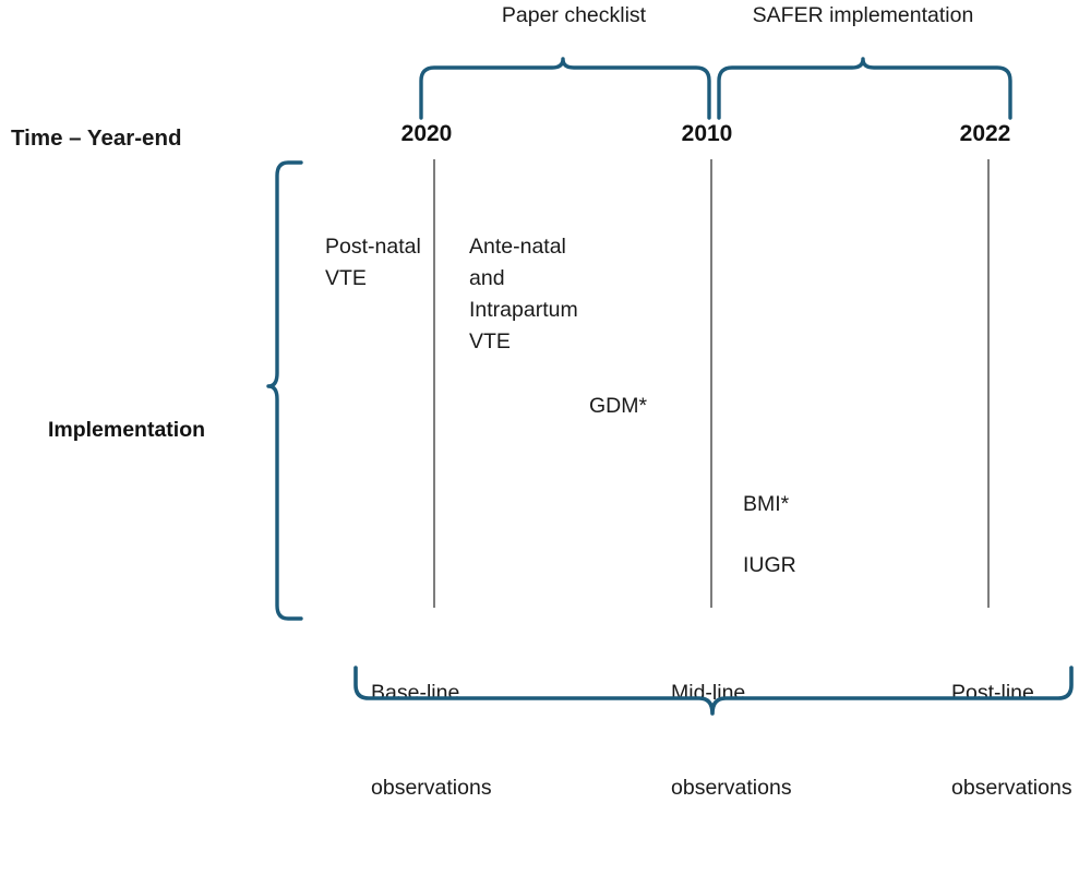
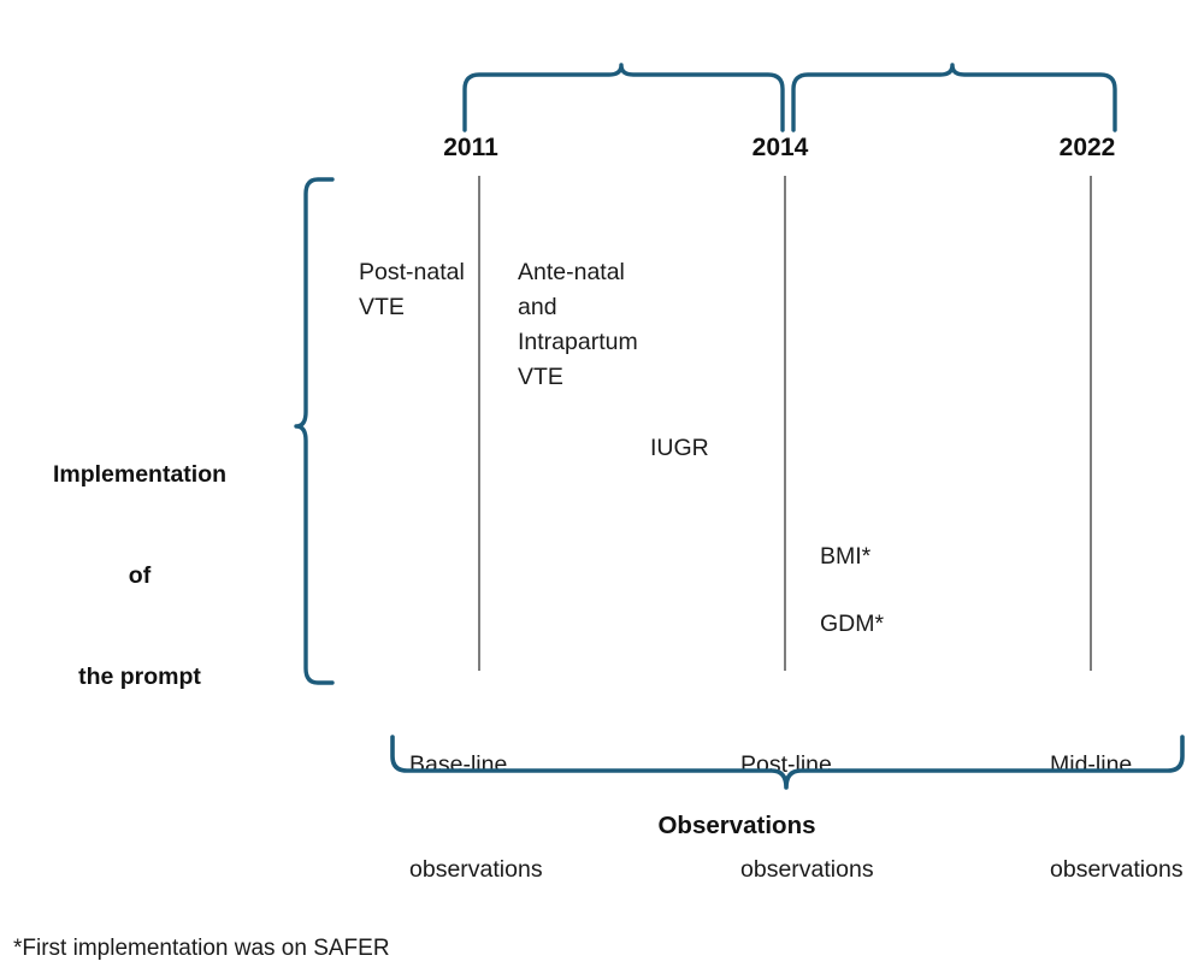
- Paper checklist
- SAFER implementation
- Time – Year-end
- 2020
+ 2011
- 2010
+ 2014
  2022
  Implementation
+ of
+ the prompt
  Post-natal
  VTE
  Ante-natal
  and
  Intrapartum
  VTE
- GDM*
+ IUGR
  BMI*
- IUGR
+ GDM*
  Base-line
  observations
- Mid-line
+ Post-line
  observations
- Post-line
+ Mid-line
  observations
+ Observations
+ *First implementation was on SAFER
